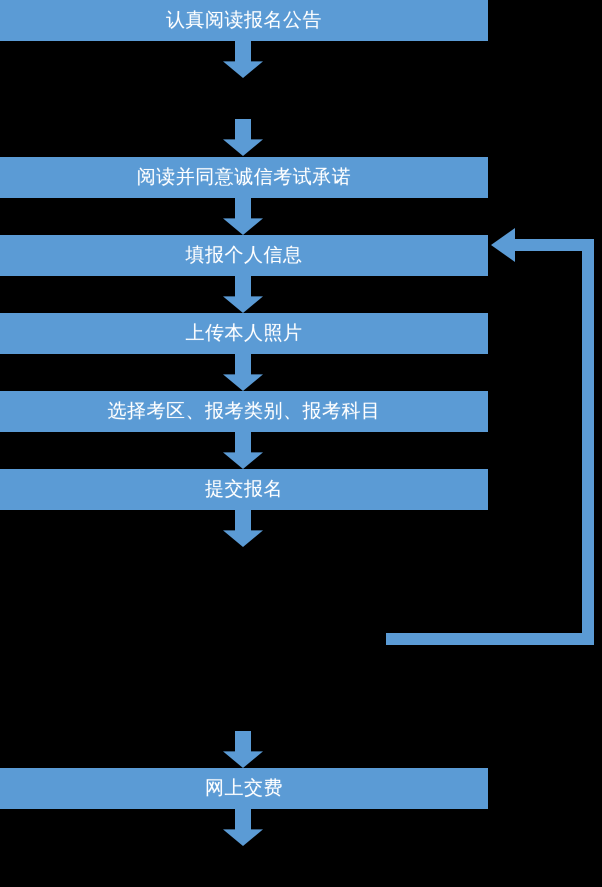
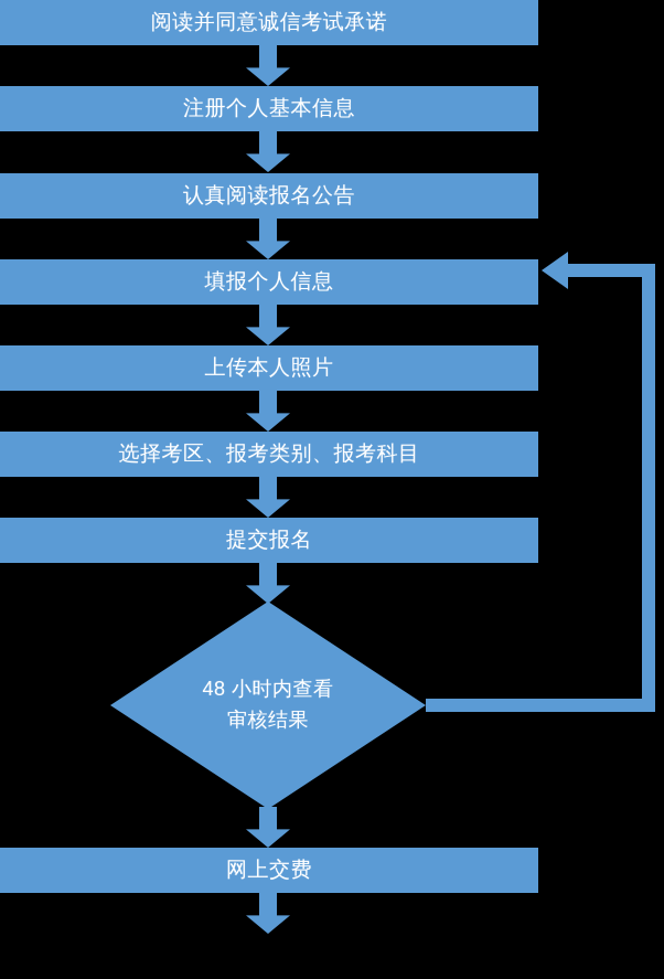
- 认真阅读报名公告
+ 阅读并同意诚信考试承诺
+ 注册个人基本信息
- 阅读并同意诚信考试承诺
+ 认真阅读报名公告
  填报个人信息
  上传本人照片
  选择考区、报考类别、报考科目
  提交报名
+ 48 小时内查看
+ 审核结果
  网上交费
